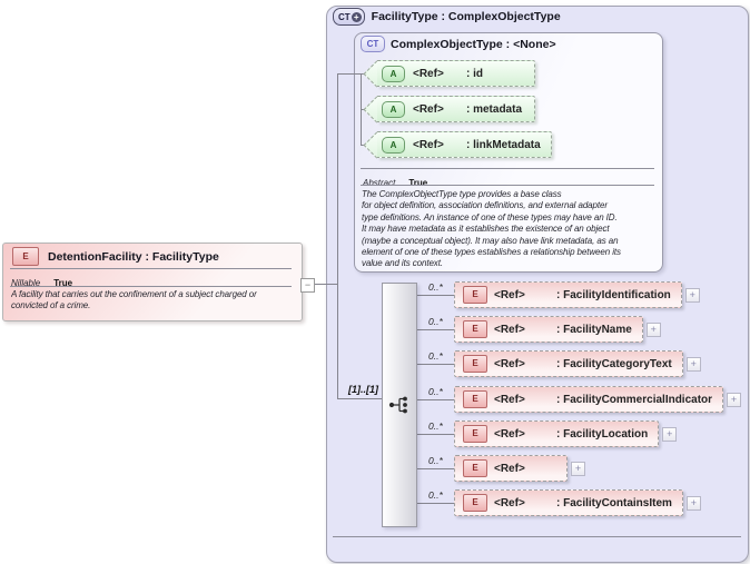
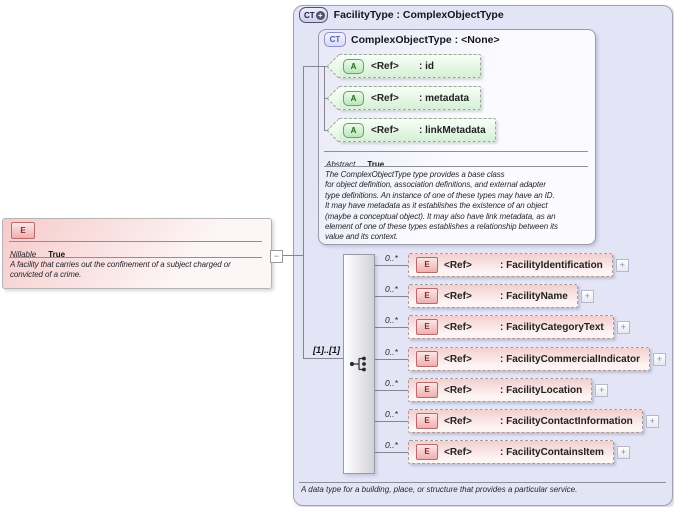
  CT
  +
  FacilityType : ComplexObjectType
  CT
  ComplexObjectType : <None>
  Abstract True
  The ComplexObjectType type provides a base class
  for object definition, association definitions, and external adapter
  type definitions. An instance of one of these types may have an ID.
  It may have metadata as it establishes the existence of an object
  (maybe a conceptual object). It may also have link metadata, as an
  element of one of these types establishes a relationship between its
  value and its context.
  E
- DetentionFacility : FacilityType
  Nillable True
  A facility that carries out the confinement of a subject charged or
  convicted of a crime.
  −
  [1]..[1]
  A
  <Ref>
  : id
  A
  <Ref>
  : metadata
  A
  <Ref>
  : linkMetadata
  0..*
  0..*
  0..*
  0..*
  0..*
  0..*
  0..*
  E
  <Ref>
  : FacilityIdentification
  +
  E
  <Ref>
  : FacilityName
  +
  E
  <Ref>
  : FacilityCategoryText
  +
  E
  <Ref>
  : FacilityCommercialIndicator
  +
  E
  <Ref>
  : FacilityLocation
  +
  E
  <Ref>
+ : FacilityContactInformation
  +
  E
  <Ref>
  : FacilityContainsItem
  +
+ A data type for a building, place, or structure that provides a particular service.
